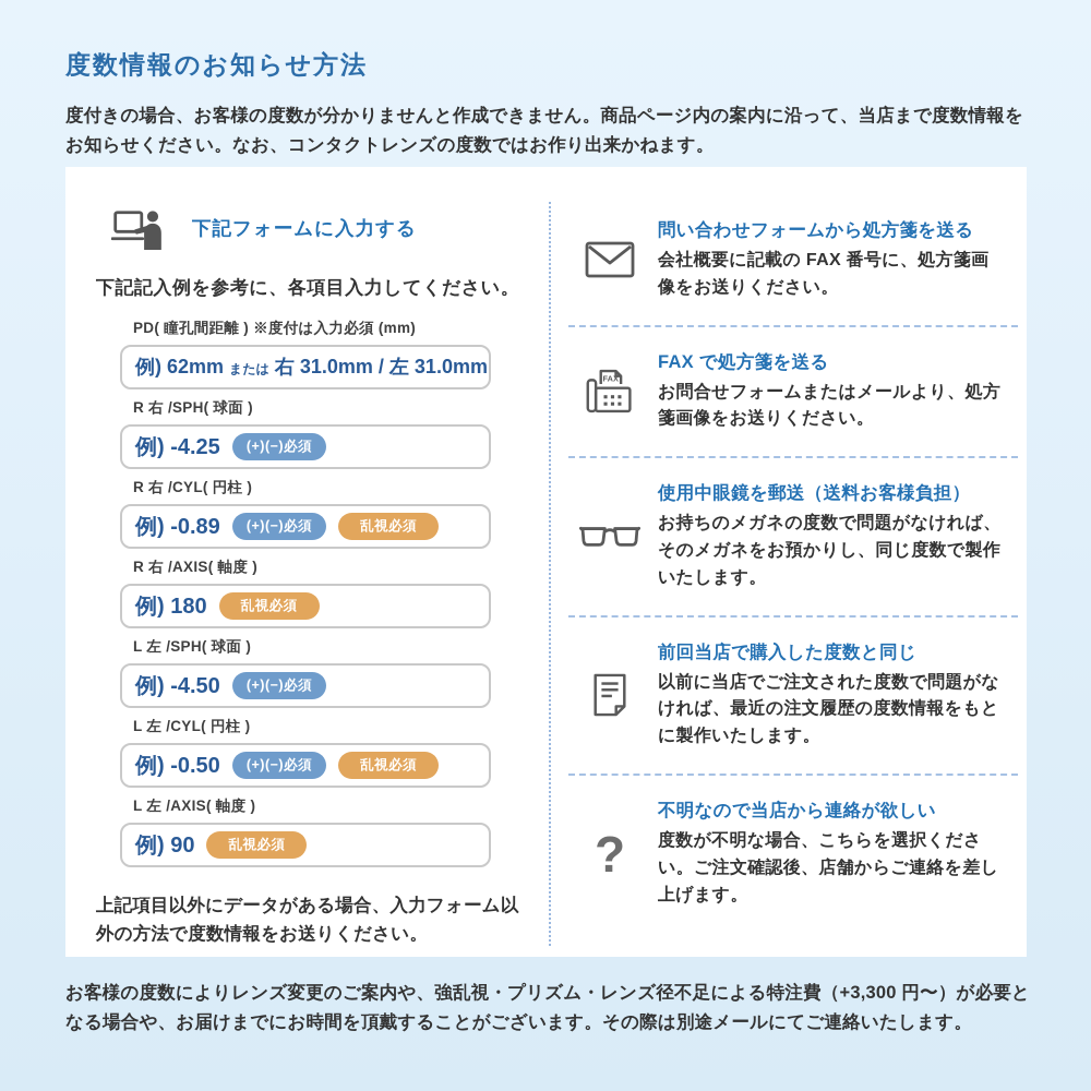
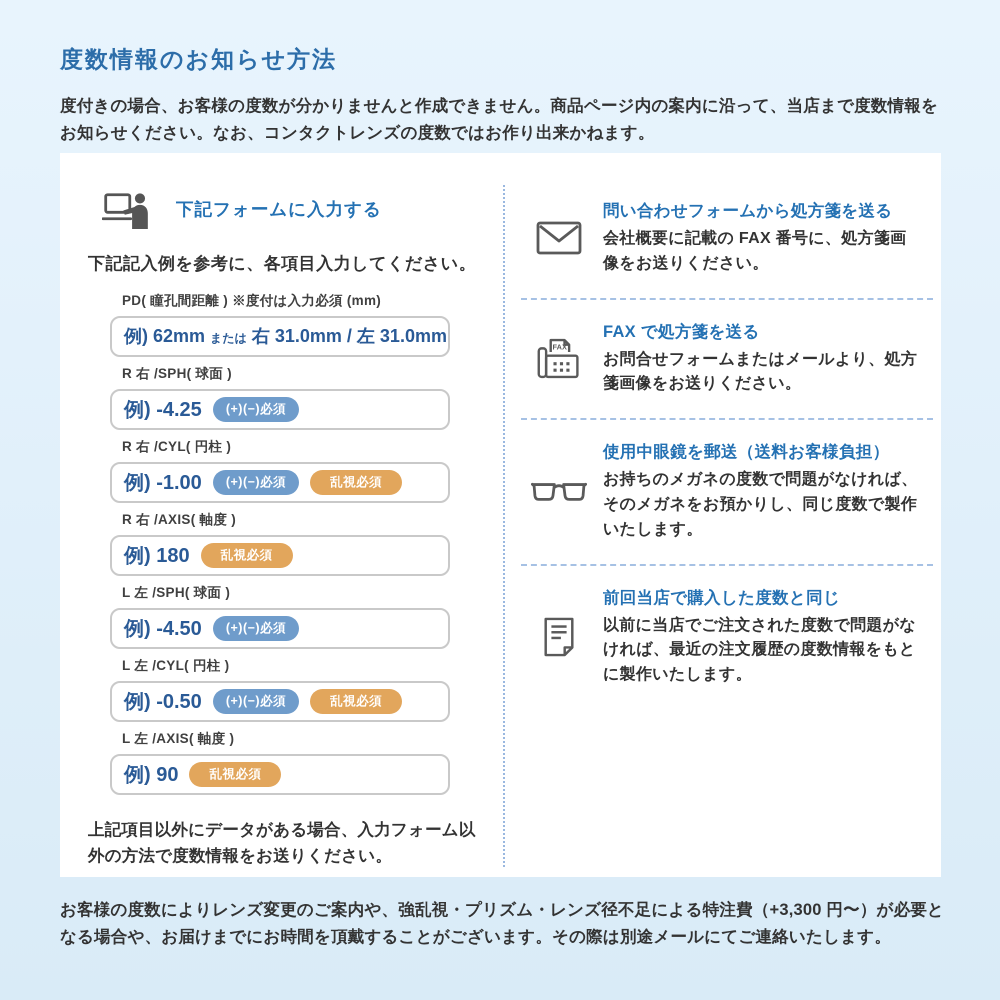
  度数情報のお知らせ方法
  度付きの場合、お客様の度数が分かりませんと作成できません。商品ページ内の案内に沿って、当店まで度数情報をお知らせください。なお、コンタクトレンズの度数ではお作り出来かねます。
  下記フォームに入力する
  下記記入例を参考に、各項目入力してください。
  PD( 瞳孔間距離 ) ※度付は入力必須 (mm)
  例) 62mm
  または
  右 31.0mm / 左 31.0mm
  R 右 /SPH( 球面 )
  例) -4.25
  (+)(−)必須
  R 右 /CYL( 円柱 )
- 例) -0.89
+ 例) -1.00
  (+)(−)必須
  乱視必須
  R 右 /AXIS( 軸度 )
  例) 180
  乱視必須
  L 左 /SPH( 球面 )
  例) -4.50
  (+)(−)必須
  L 左 /CYL( 円柱 )
  例) -0.50
  (+)(−)必須
  乱視必須
  L 左 /AXIS( 軸度 )
  例) 90
  乱視必須
  上記項目以外にデータがある場合、入力フォーム以外の方法で度数情報をお送りください。
  問い合わせフォームから処方箋を送る
  会社概要に記載の FAX 番号に、処方箋画像をお送りください。
  FAX
  FAX で処方箋を送る
  お問合せフォームまたはメールより、処方箋画像をお送りください。
  使用中眼鏡を郵送（送料お客様負担）
  お持ちのメガネの度数で問題がなければ、そのメガネをお預かりし、同じ度数で製作いたします。
  前回当店で購入した度数と同じ
  以前に当店でご注文された度数で問題がなければ、最近の注文履歴の度数情報をもとに製作いたします。
- ?
- 不明なので当店から連絡が欲しい
- 度数が不明な場合、こちらを選択ください。ご注文確認後、店舗からご連絡を差し上げます。
  お客様の度数によりレンズ変更のご案内や、強乱視・プリズム・レンズ径不足による特注費（+3,300 円〜）が必要となる場合や、お届けまでにお時間を頂戴することがございます。その際は別途メールにてご連絡いたします。
